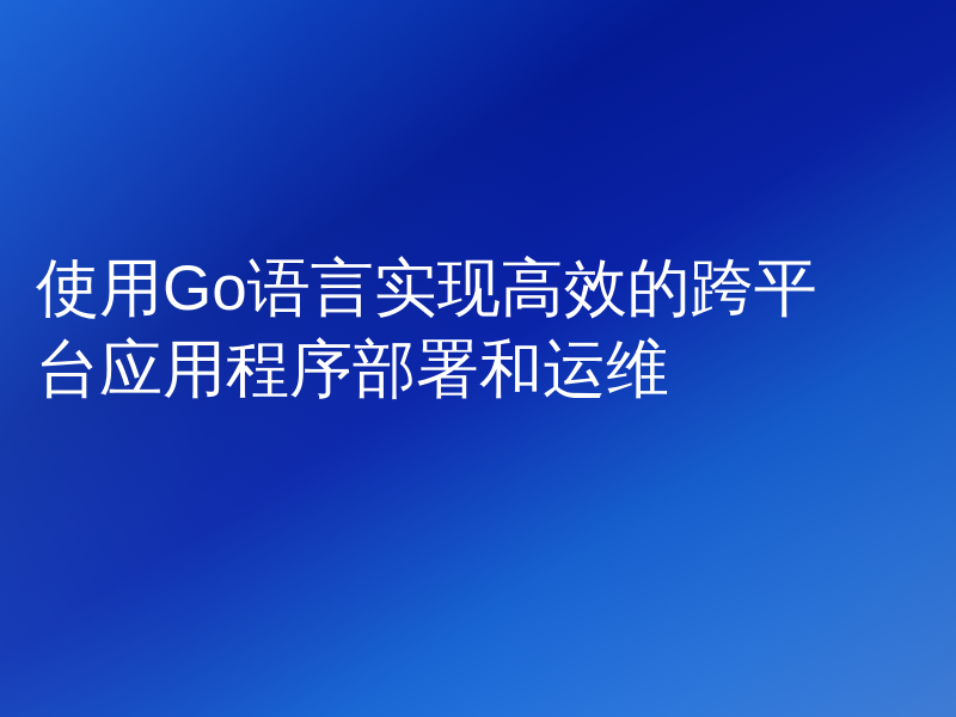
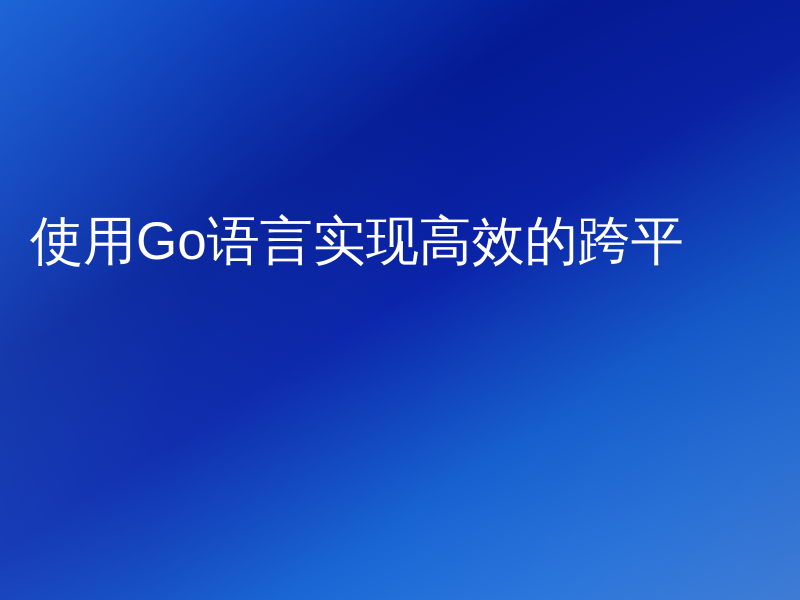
  使用Go语言实现高效的跨平
- 台应用程序部署和运维
